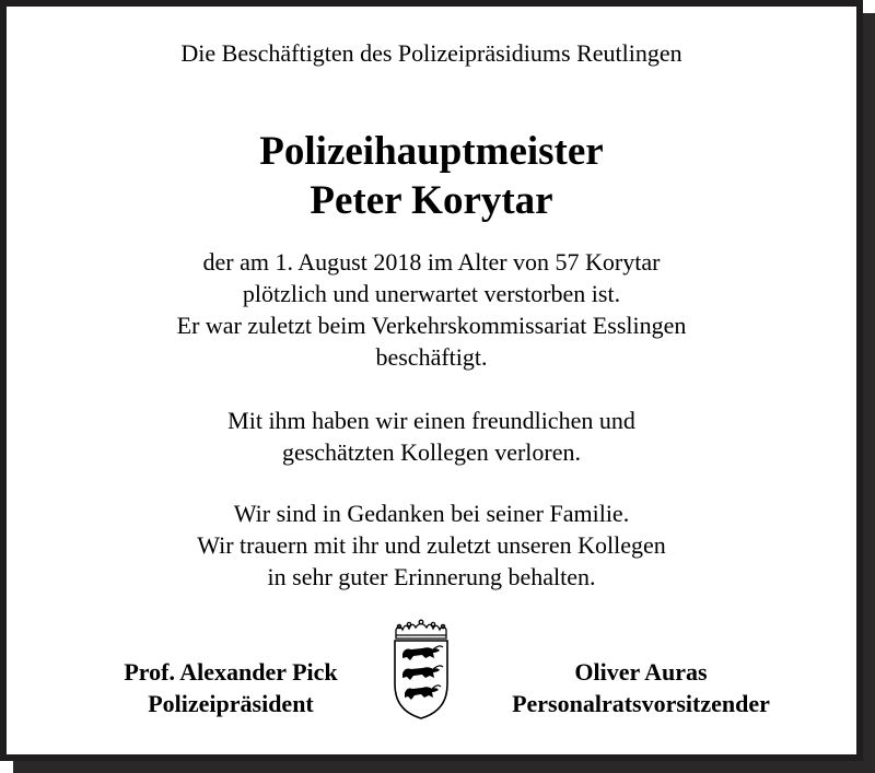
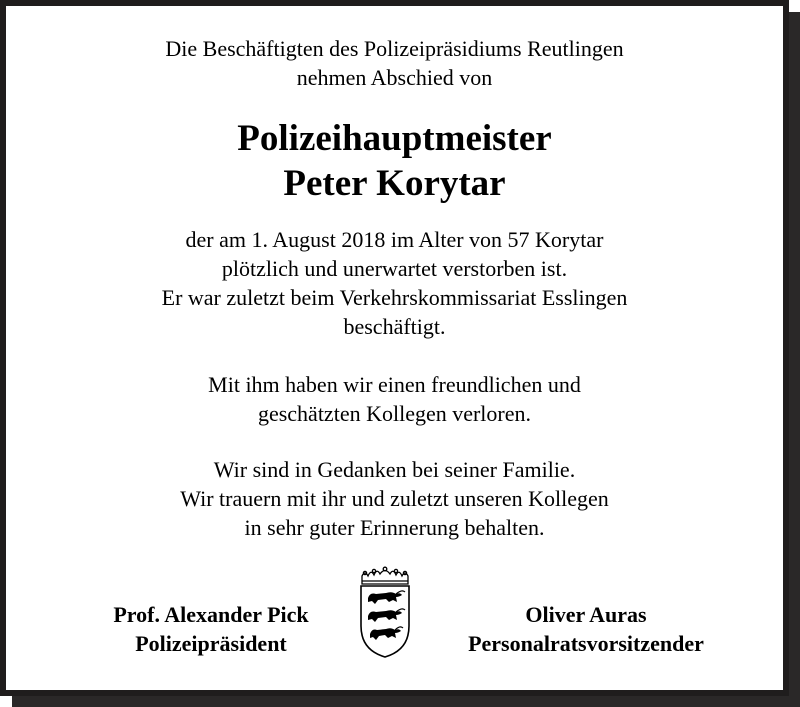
  Die Beschäftigten des Polizeipräsidiums Reutlingen
+ nehmen Abschied von
  Polizeihauptmeister
  Peter Korytar
  der am 1. August 2018 im Alter von 57 Korytar
  plötzlich und unerwartet verstorben ist.
  Er war zuletzt beim Verkehrskommissariat Esslingen
  beschäftigt.
  Mit ihm haben wir einen freundlichen und
  geschätzten Kollegen verloren.
  Wir sind in Gedanken bei seiner Familie.
  Wir trauern mit ihr und zuletzt unseren Kollegen
  in sehr guter Erinnerung behalten.
  Prof. Alexander Pick
  Polizeipräsident
  Oliver Auras
  Personalratsvorsitzender
